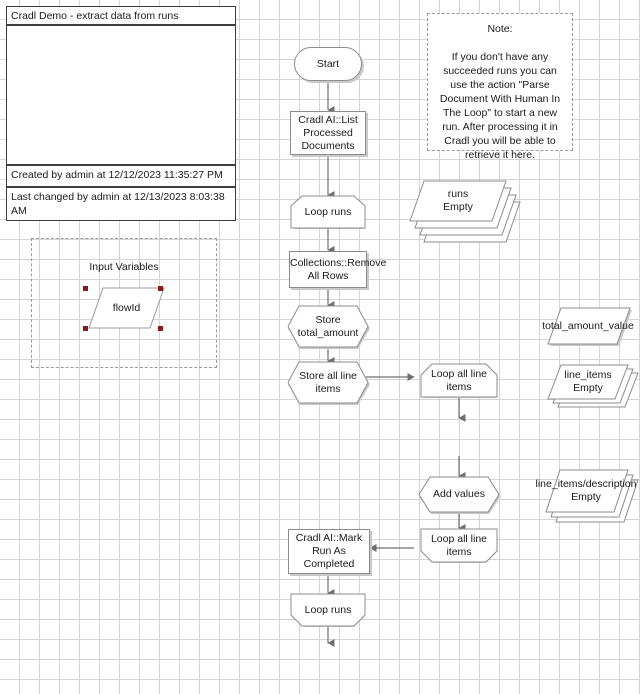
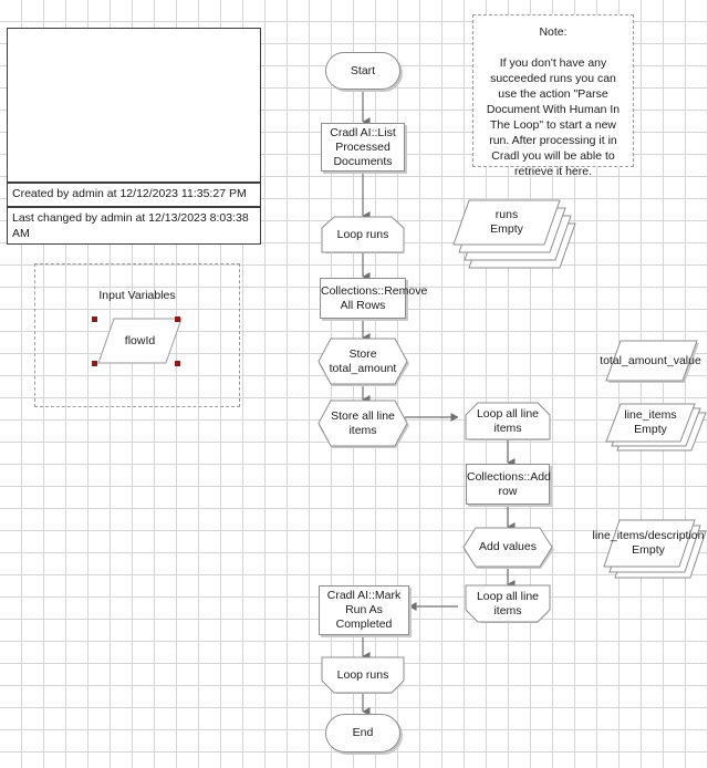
- Cradl Demo - extract data from runs
  Created by admin at 12/12/2023 11:35:27 PM
  Last changed by admin at 12/13/2023 8:03:38 AM
  Note:
  If you don't have any succeeded runs you can use the action "Parse Document With Human In The Loop" to start a new run. After processing it in Cradl you will be able to retrieve it here.
  Input Variables
  flowId
  Start
  Cradl AI::List Processed Documents
  Loop runs
  Collections::Remove All Rows
  Store total_amount
  Store all line items
  Loop all line items
+ Collections::Add row
  Add values
  Loop all line items
  Cradl AI::Mark Run As Completed
  Loop runs
+ End
  runs
  Empty
  total_amount_value
  line_items
  Empty
  line_items/description
  Empty
